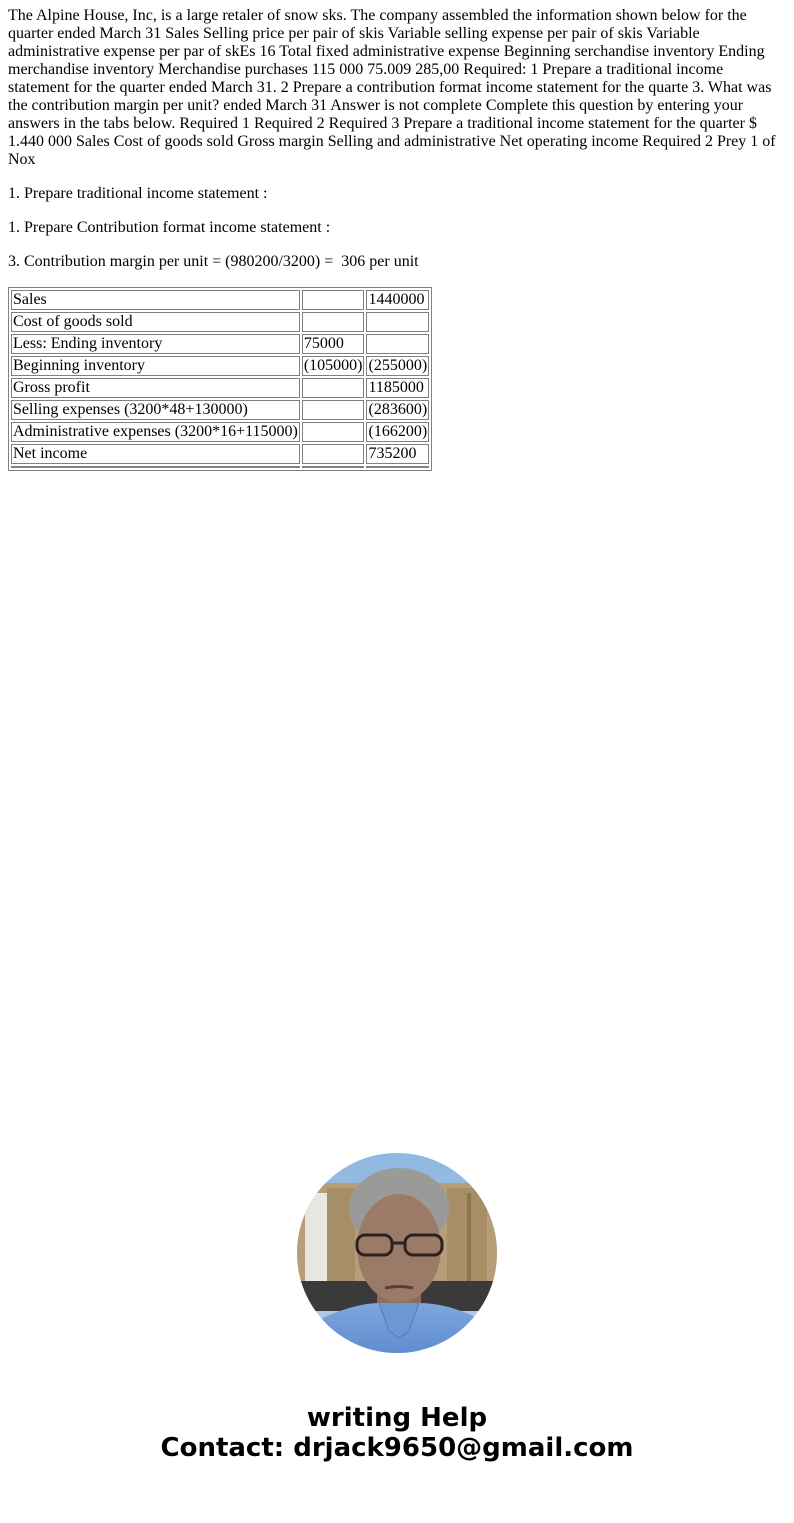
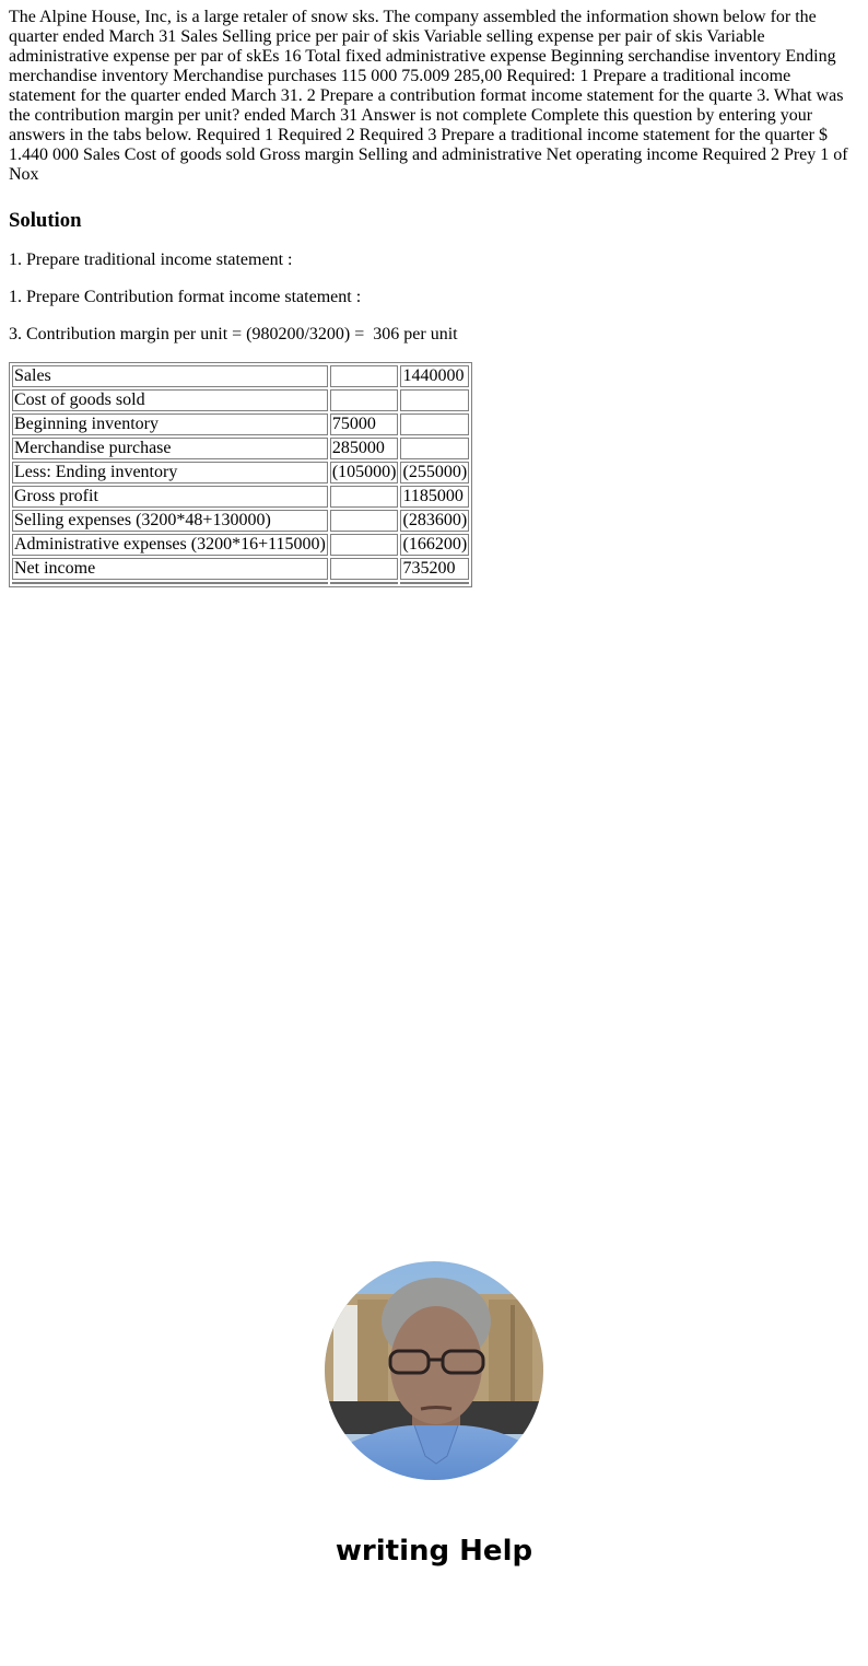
  The Alpine House, Inc, is a large retaler of snow sks. The company assembled the information shown below for the quarter ended March 31 Sales Selling price per pair of skis Variable selling expense per pair of skis Variable administrative expense per par of skEs 16 Total fixed administrative expense Beginning serchandise inventory Ending merchandise inventory Merchandise purchases 115 000 75.009 285,00 Required: 1 Prepare a traditional income statement for the quarter ended March 31. 2 Prepare a contribution format income statement for the quarte 3. What was the contribution margin per unit? ended March 31 Answer is not complete Complete this question by entering your answers in the tabs below. Required 1 Required 2 Required 3 Prepare a traditional income statement for the quarter $ 1.440 000 Sales Cost of goods sold Gross margin Selling and administrative Net operating income Required 2 Prey 1 of Nox
+ Solution
  1. Prepare traditional income statement :
  1. Prepare Contribution format income statement :
  3. Contribution margin per unit = (980200/3200) = 306 per unit
  Sales		1440000
  Cost of goods sold
- Less: Ending inventory	75000
+ Beginning inventory	75000
+ Merchandise purchase	285000
- Beginning inventory	(105000)	(255000)
+ Less: Ending inventory	(105000)	(255000)
  Gross profit		1185000
  Selling expenses (3200*48+130000)		(283600)
  Administrative expenses (3200*16+115000)		(166200)
  Net income		735200
  writing Help
- Contact: drjack9650@gmail.com
